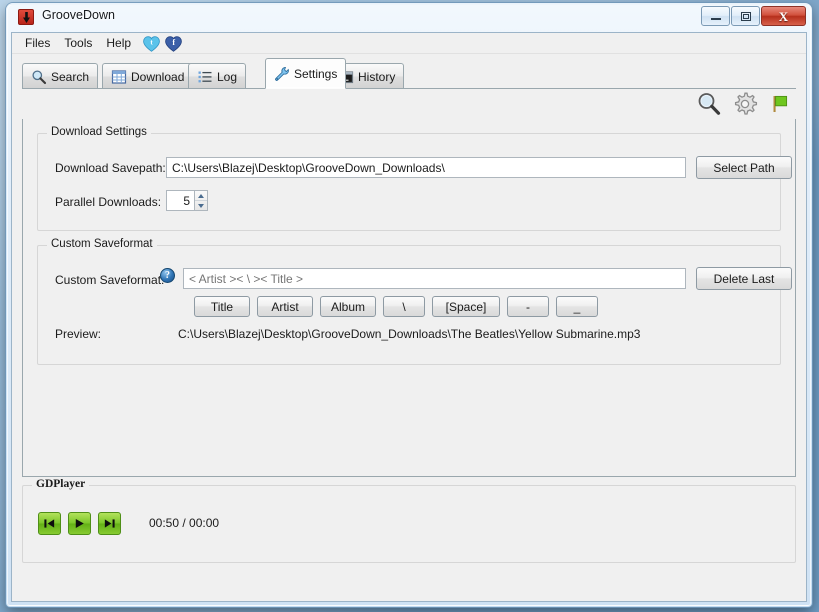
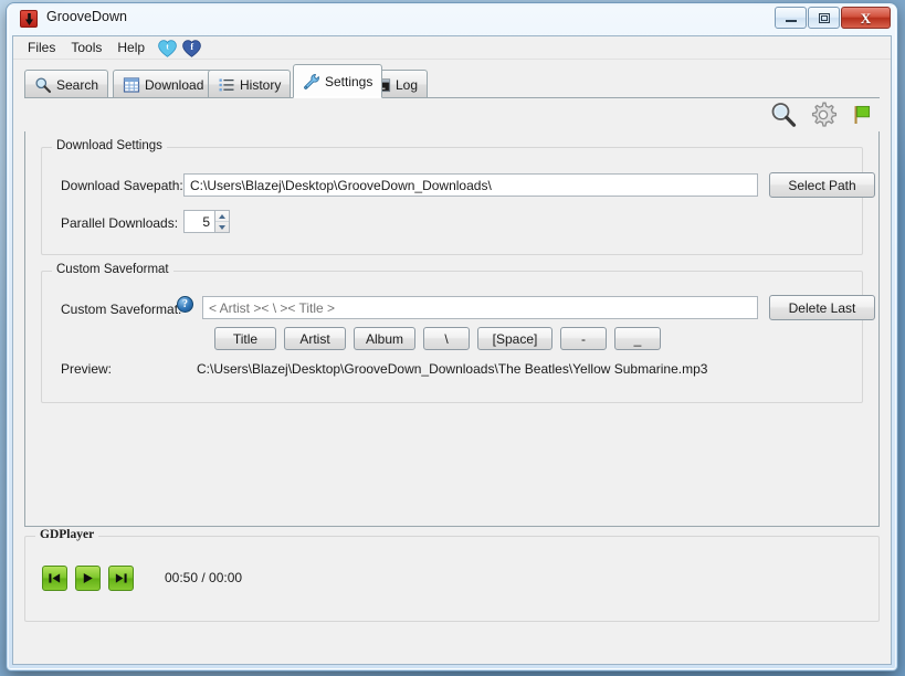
  GrooveDown
  X
  Files
  Tools
  Help
  t
  f
  Search
  Download
- Log
+ History
  Settings
- History
+ Log
  Download Settings
  Download Savepath:
  C:\Users\Blazej\Desktop\GrooveDown_Downloads\
  Select Path
  Parallel Downloads:
  5
  Custom Saveformat
  Custom Saveformat
  ?
  < Artist >< \ >< Title >
  Delete Last
  Title
  Artist
  Album
  \
  [Space]
  -
  _
  Preview:
  C:\Users\Blazej\Desktop\GrooveDown_Downloads\The Beatles\Yellow Submarine.mp3
  GDPlayer
  00:50 / 00:00
